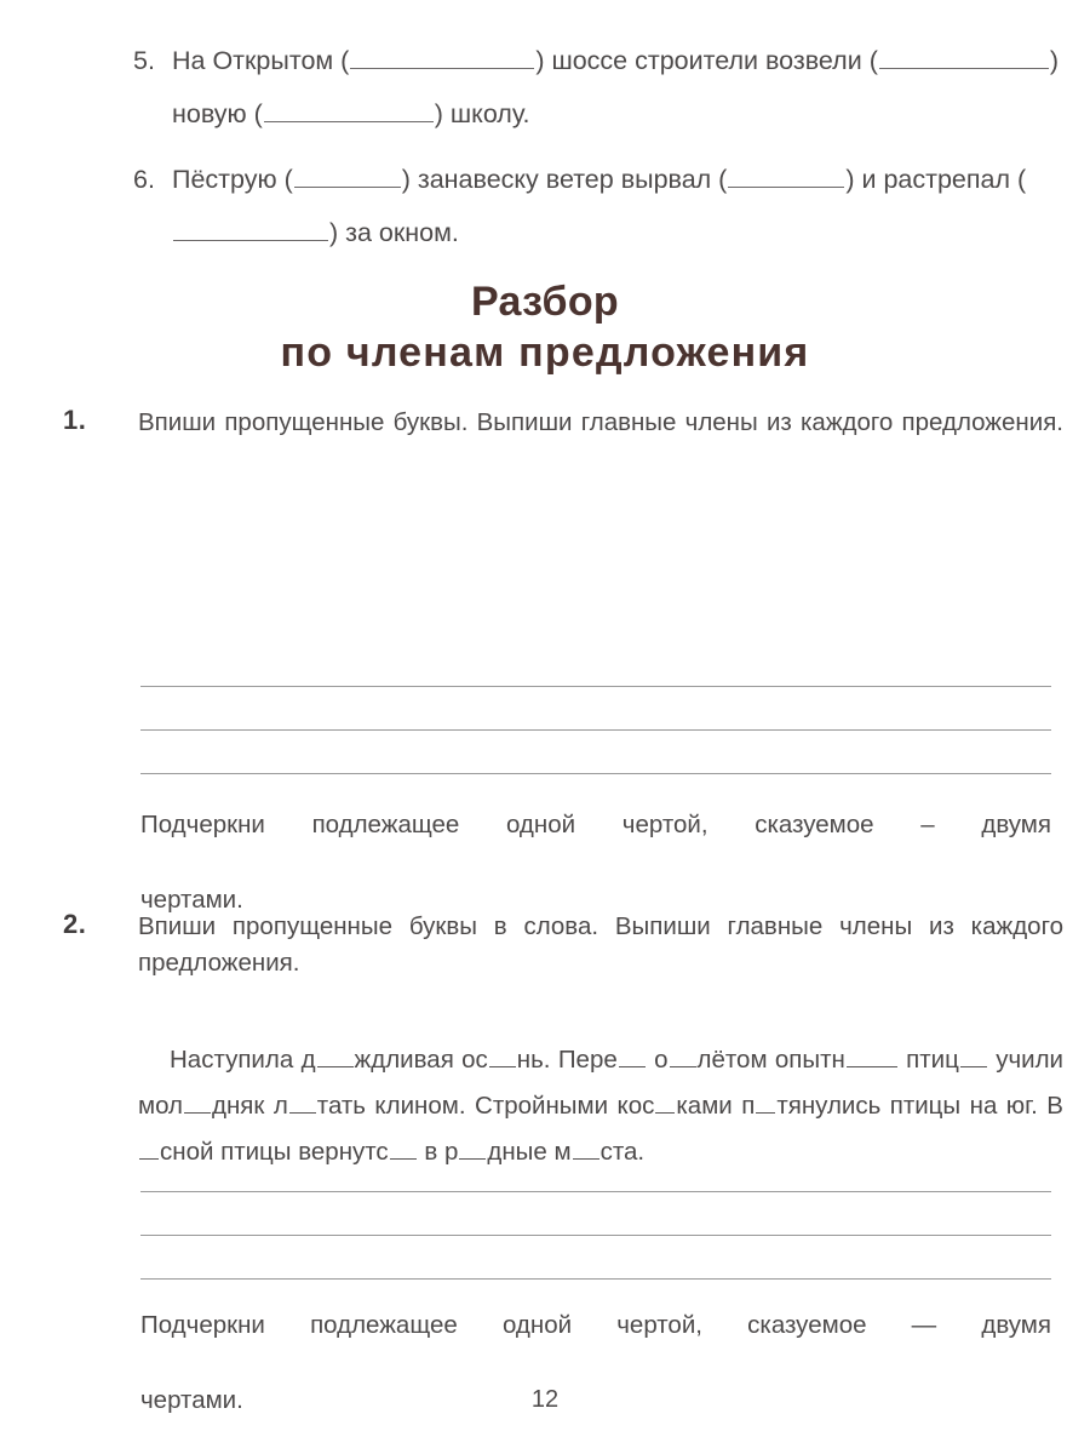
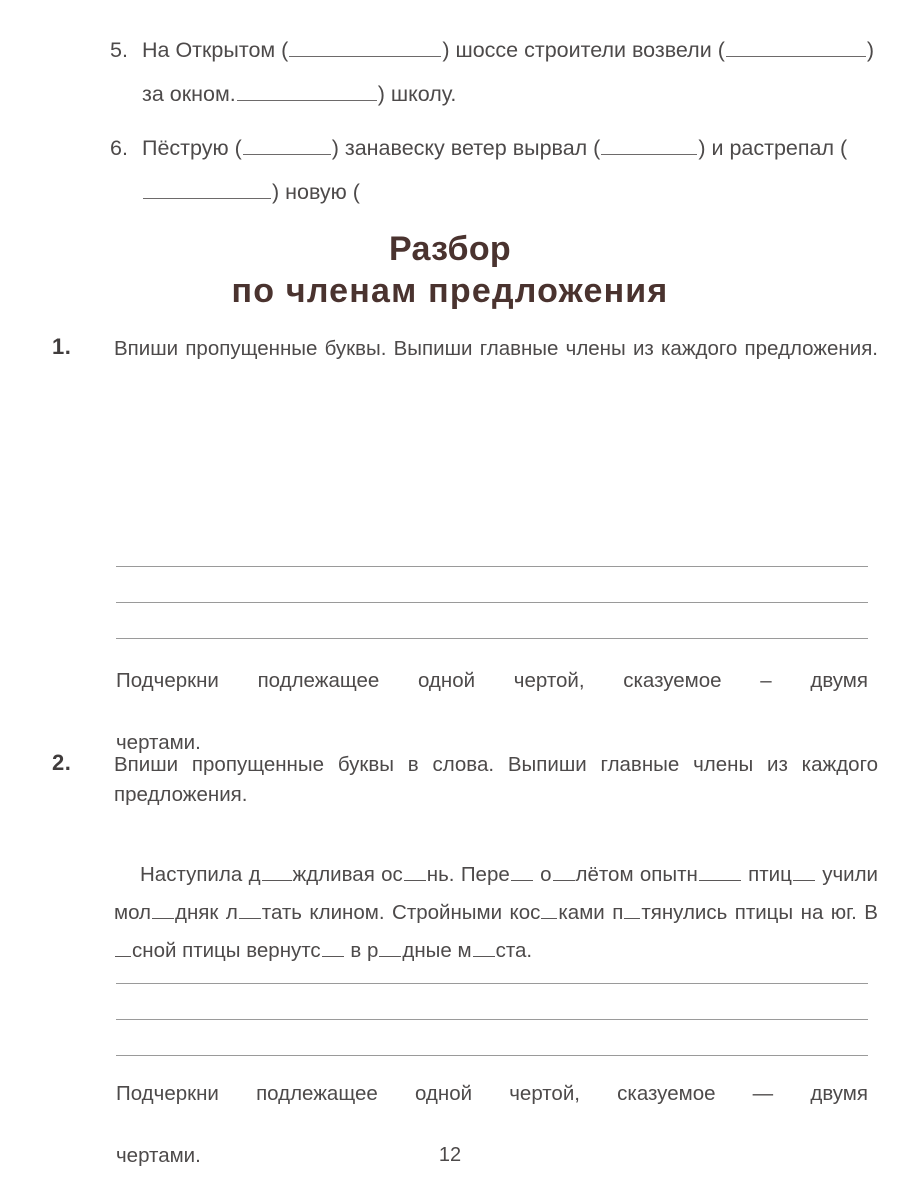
  5.
- На Открытом ( ) шоссе строители возвели ( ) новую ( ) школу.
+ На Открытом ( ) шоссе строители возвели ( ) за окном. ) школу.
  6.
- Пёструю ( ) занавеску ветер вырвал ( ) и растрепал () за окном.
+ Пёструю ( ) занавеску ветер вырвал ( ) и растрепал () новую (
  Разбор
  по членам предложения
  1.
  Впиши пропущенные буквы. Выпиши главные члены из каж­дого предложения.
  Подчеркни подлежащее одной чертой, сказуемое – двумя
  чертами.
  2.
  Впиши пропущенные буквы в слова. Выпиши главные члены из каждого предложения.
  Наступила д ждливая ос нь. Пере о лётом опыт­н птиц учили мол дняк л тать клином. Стройными кос ками п тянулись птицы на юг. Всной птицы вернутс в р дные м ста.
  Подчеркни подлежащее одной чертой, сказуемое — двумя
  чертами.
  12
